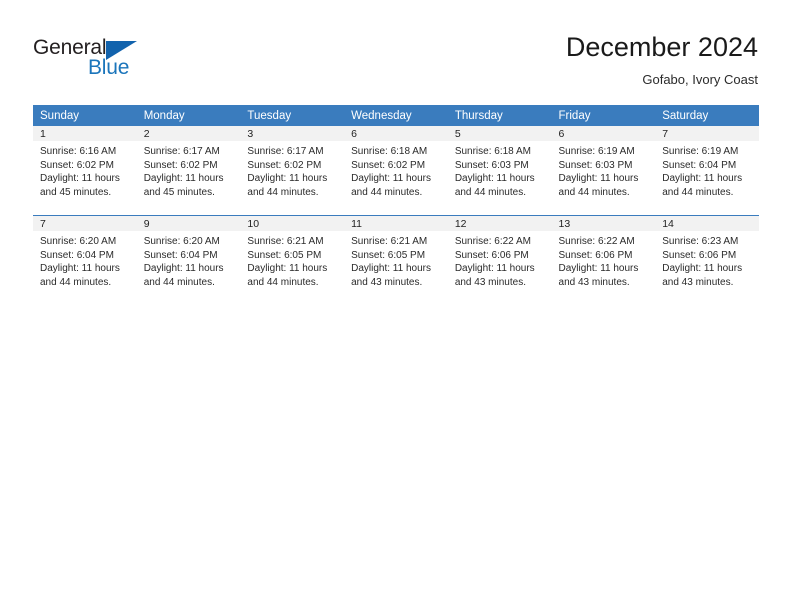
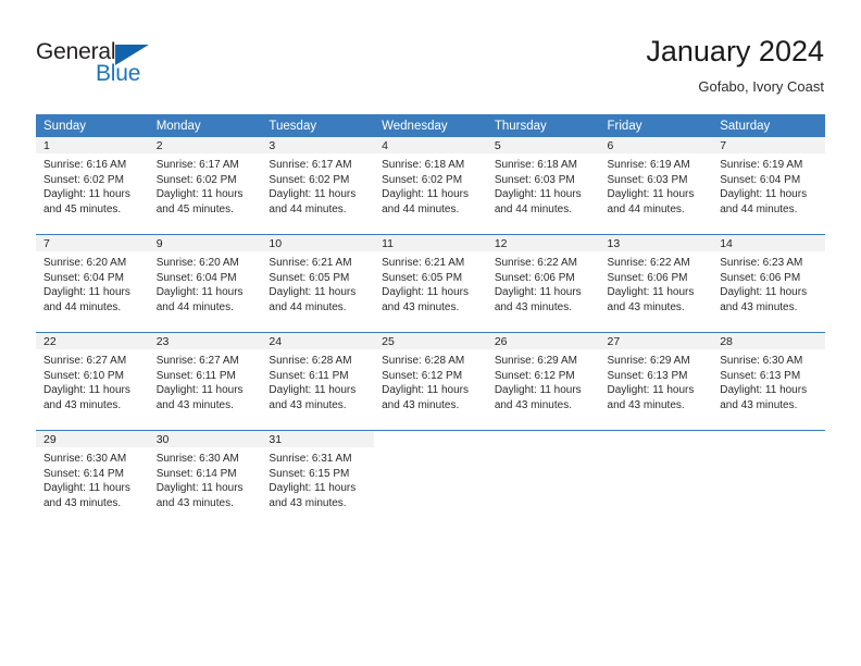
  General
  Blue
- December 2024
+ January 2024
  Gofabo, Ivory Coast
  Sunday	Monday	Tuesday	Wednesday	Thursday	Friday	Saturday
- 1Sunrise: 6:16 AMSunset: 6:02 PMDaylight: 11 hoursand 45 minutes.	2Sunrise: 6:17 AMSunset: 6:02 PMDaylight: 11 hoursand 45 minutes.	3Sunrise: 6:17 AMSunset: 6:02 PMDaylight: 11 hoursand 44 minutes.	6Sunrise: 6:18 AMSunset: 6:02 PMDaylight: 11 hoursand 44 minutes.	5Sunrise: 6:18 AMSunset: 6:03 PMDaylight: 11 hoursand 44 minutes.	6Sunrise: 6:19 AMSunset: 6:03 PMDaylight: 11 hoursand 44 minutes.	7Sunrise: 6:19 AMSunset: 6:04 PMDaylight: 11 hoursand 44 minutes.
+ 1Sunrise: 6:16 AMSunset: 6:02 PMDaylight: 11 hoursand 45 minutes.	2Sunrise: 6:17 AMSunset: 6:02 PMDaylight: 11 hoursand 45 minutes.	3Sunrise: 6:17 AMSunset: 6:02 PMDaylight: 11 hoursand 44 minutes.	4Sunrise: 6:18 AMSunset: 6:02 PMDaylight: 11 hoursand 44 minutes.	5Sunrise: 6:18 AMSunset: 6:03 PMDaylight: 11 hoursand 44 minutes.	6Sunrise: 6:19 AMSunset: 6:03 PMDaylight: 11 hoursand 44 minutes.	7Sunrise: 6:19 AMSunset: 6:04 PMDaylight: 11 hoursand 44 minutes.
  7Sunrise: 6:20 AMSunset: 6:04 PMDaylight: 11 hoursand 44 minutes.	9Sunrise: 6:20 AMSunset: 6:04 PMDaylight: 11 hoursand 44 minutes.	10Sunrise: 6:21 AMSunset: 6:05 PMDaylight: 11 hoursand 44 minutes.	11Sunrise: 6:21 AMSunset: 6:05 PMDaylight: 11 hoursand 43 minutes.	12Sunrise: 6:22 AMSunset: 6:06 PMDaylight: 11 hoursand 43 minutes.	13Sunrise: 6:22 AMSunset: 6:06 PMDaylight: 11 hoursand 43 minutes.	14Sunrise: 6:23 AMSunset: 6:06 PMDaylight: 11 hoursand 43 minutes.
+ 22Sunrise: 6:27 AMSunset: 6:10 PMDaylight: 11 hoursand 43 minutes.	23Sunrise: 6:27 AMSunset: 6:11 PMDaylight: 11 hoursand 43 minutes.	24Sunrise: 6:28 AMSunset: 6:11 PMDaylight: 11 hoursand 43 minutes.	25Sunrise: 6:28 AMSunset: 6:12 PMDaylight: 11 hoursand 43 minutes.	26Sunrise: 6:29 AMSunset: 6:12 PMDaylight: 11 hoursand 43 minutes.	27Sunrise: 6:29 AMSunset: 6:13 PMDaylight: 11 hoursand 43 minutes.	28Sunrise: 6:30 AMSunset: 6:13 PMDaylight: 11 hoursand 43 minutes.
+ 29Sunrise: 6:30 AMSunset: 6:14 PMDaylight: 11 hoursand 43 minutes.	30Sunrise: 6:30 AMSunset: 6:14 PMDaylight: 11 hoursand 43 minutes.	31Sunrise: 6:31 AMSunset: 6:15 PMDaylight: 11 hoursand 43 minutes.
